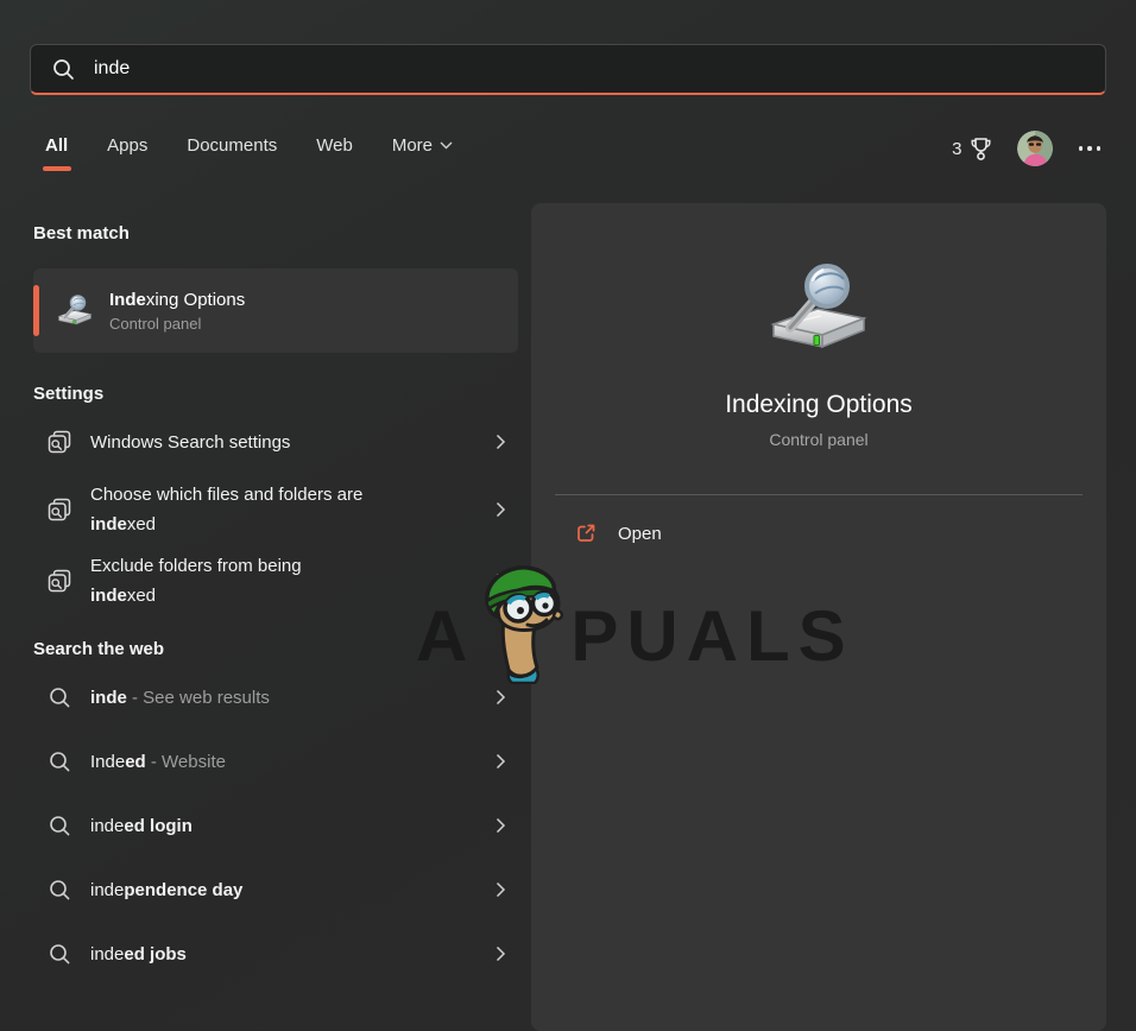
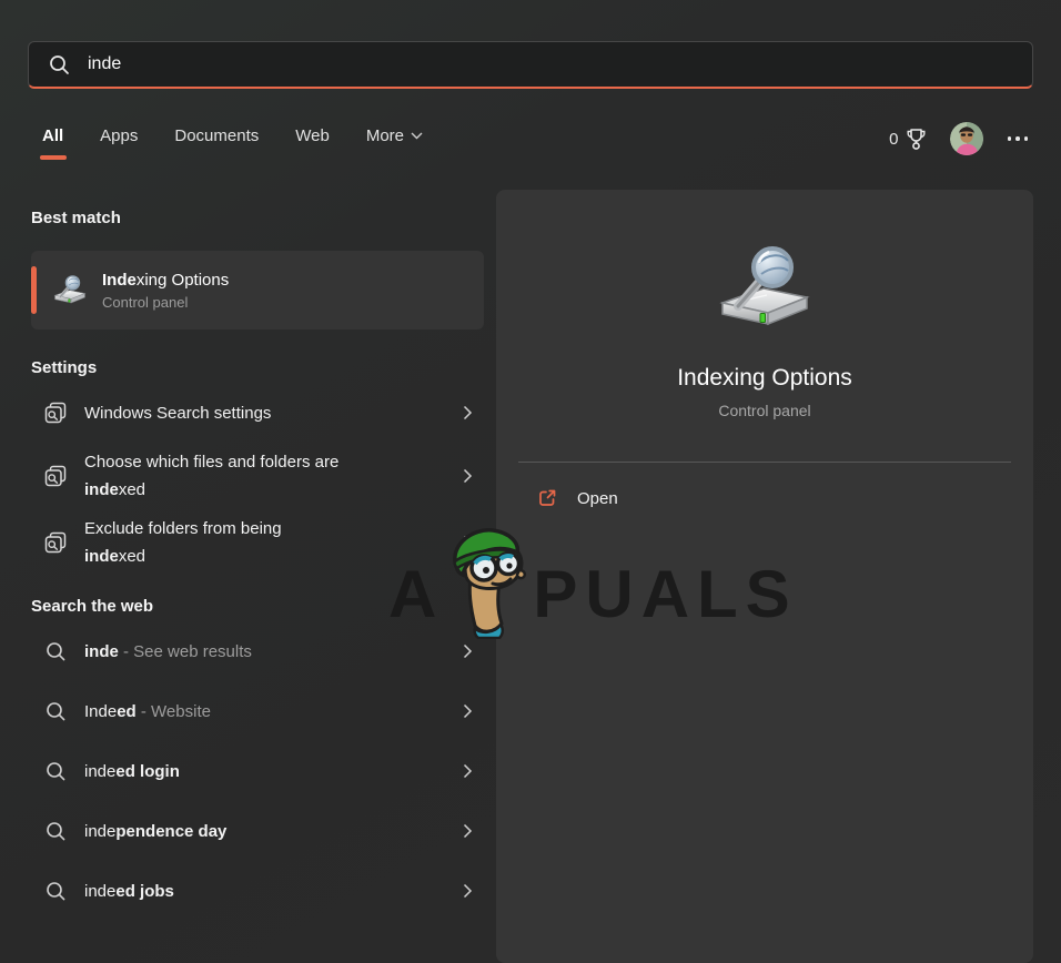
  inde
  All
  Apps
  Documents
  Web
  More
- 3
+ 0
  Best match
  Indexing Options
  Control panel
  Settings
  Windows Search settings
  Choose which files and folders are
  indexed
  Exclude folders from being
  indexed
  Search the web
  inde - See web results
  Indeed - Website
  indeed login
  independence day
  indeed jobs
  Indexing Options
  Control panel
  Open
  PUALS
